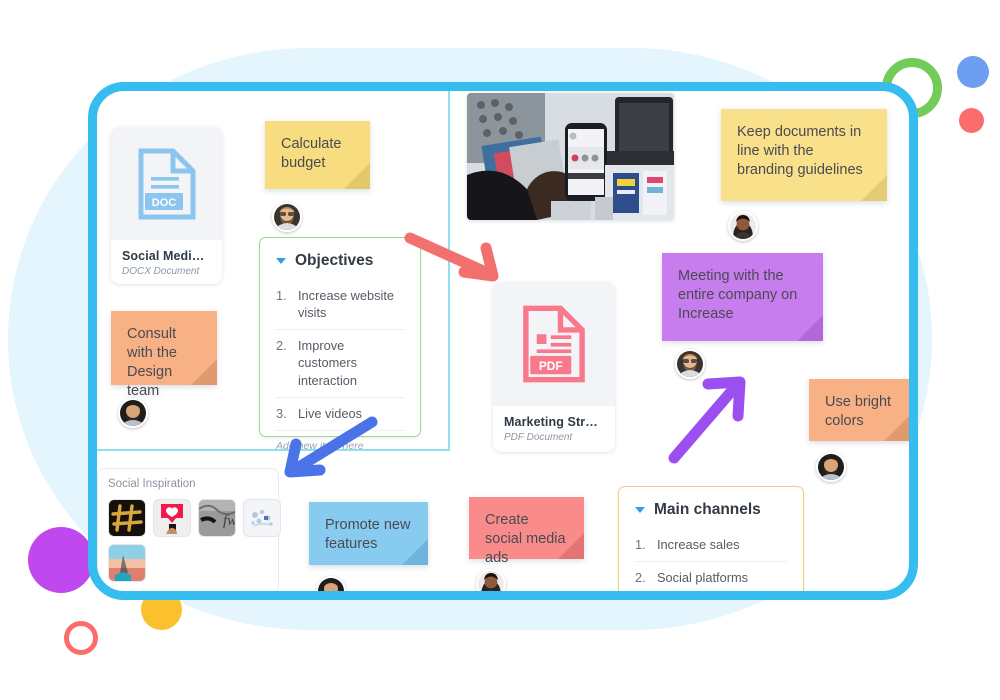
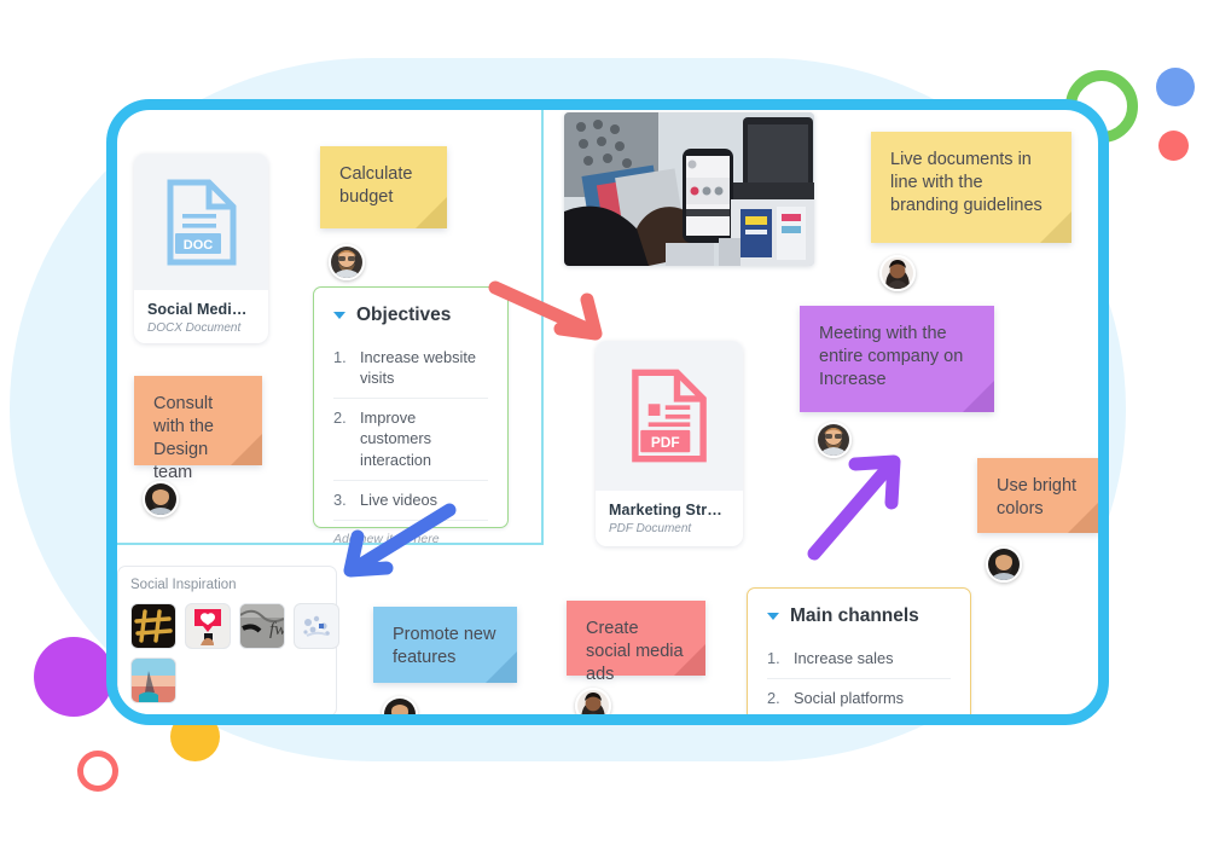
  DOC
  Social Media S
  DOCX Document
  PDF
  Marketing Strat..
  PDF Document
  Calculate budget
  Consult with the Design team
  Objectives
  1.
  Increase website visits
  2.
  Improve customers interaction
  3.
  Live videos
- Keep documents in line with the branding guidelines
+ Live documents in line with the branding guidelines
  Meeting with the entire company on Increase
  Use bright colors
  Social Inspiration
  fw
  Promote new features
  Create social media ads
  Main channels
  1.
  Increase sales
  2.
  Social platforms
